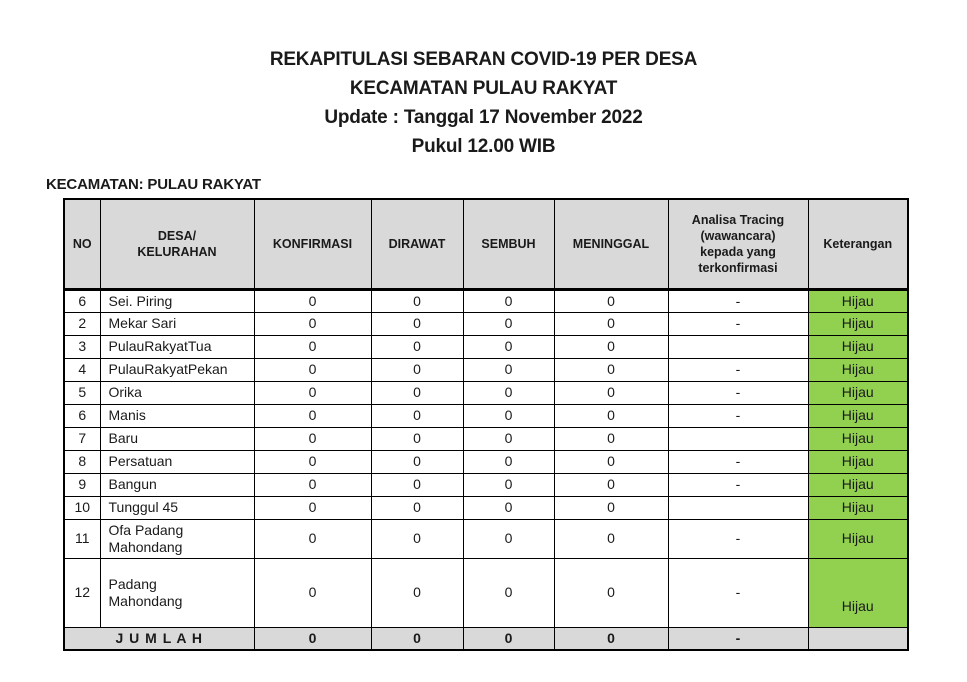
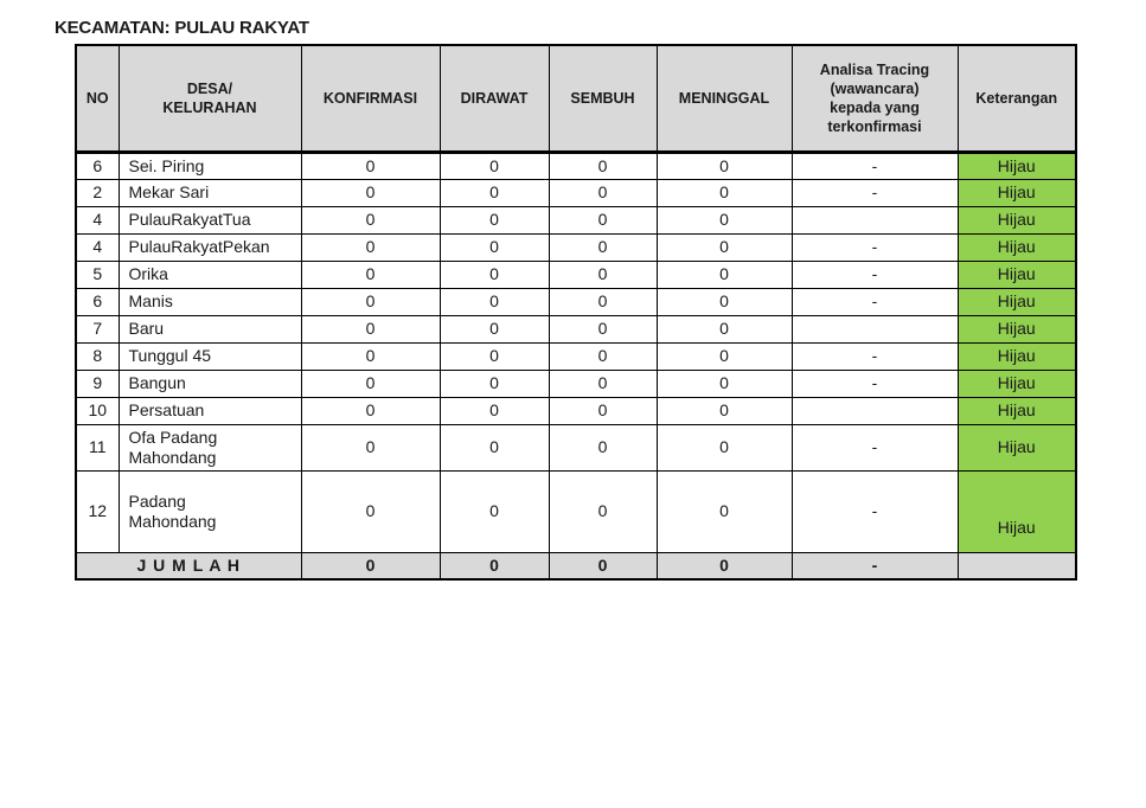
- REKAPITULASI SEBARAN COVID-19 PER DESA
- KECAMATAN PULAU RAKYAT
- Update : Tanggal 17 November 2022
- Pukul 12.00 WIB
  KECAMATAN: PULAU RAKYAT
  NO	DESA/ KELURAHAN	KONFIRMASI	DIRAWAT	SEMBUH	MENINGGAL	Analisa Tracing (wawancara) kepada yang terkonfirmasi	Keterangan
  6	Sei. Piring	0	0	0	0	-	Hijau
  2	Mekar Sari	0	0	0	0	-	Hijau
- 3	PulauRakyatTua	0	0	0	0		Hijau
+ 4	PulauRakyatTua	0	0	0	0		Hijau
  4	PulauRakyatPekan	0	0	0	0	-	Hijau
  5	Orika	0	0	0	0	-	Hijau
  6	Manis	0	0	0	0	-	Hijau
  7	Baru	0	0	0	0		Hijau
- 8	Persatuan	0	0	0	0	-	Hijau
+ 8	Tunggul 45	0	0	0	0	-	Hijau
  9	Bangun	0	0	0	0	-	Hijau
- 10	Tunggul 45	0	0	0	0		Hijau
+ 10	Persatuan	0	0	0	0		Hijau
  11	Ofa Padang Mahondang	0	0	0	0	-	Hijau
  12	Padang Mahondang	0	0	0	0	-	Hijau
  J U M L A H	0	0	0	0	-
